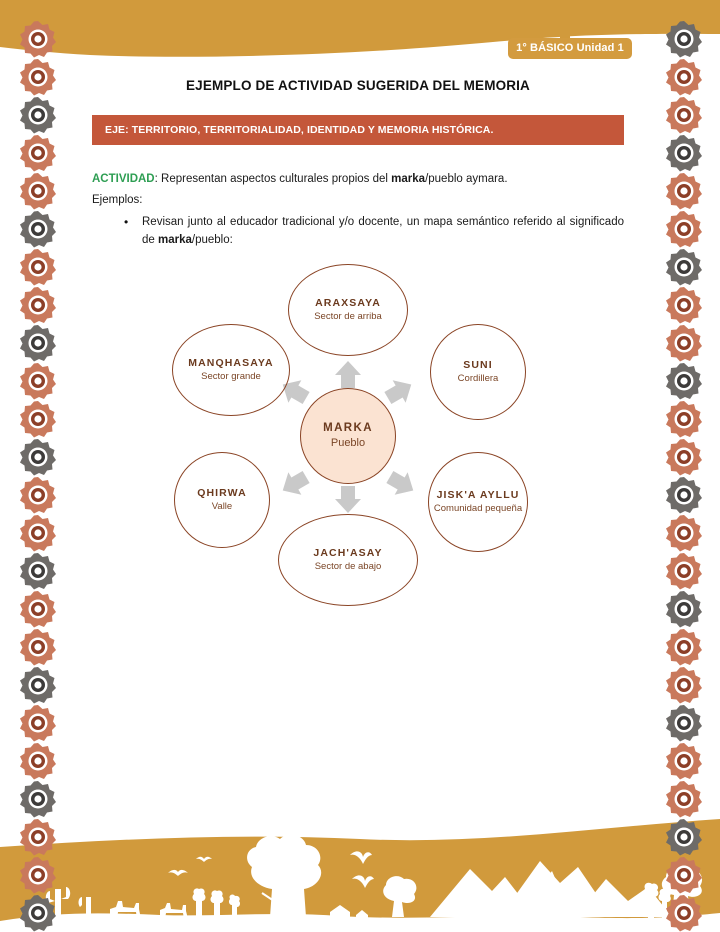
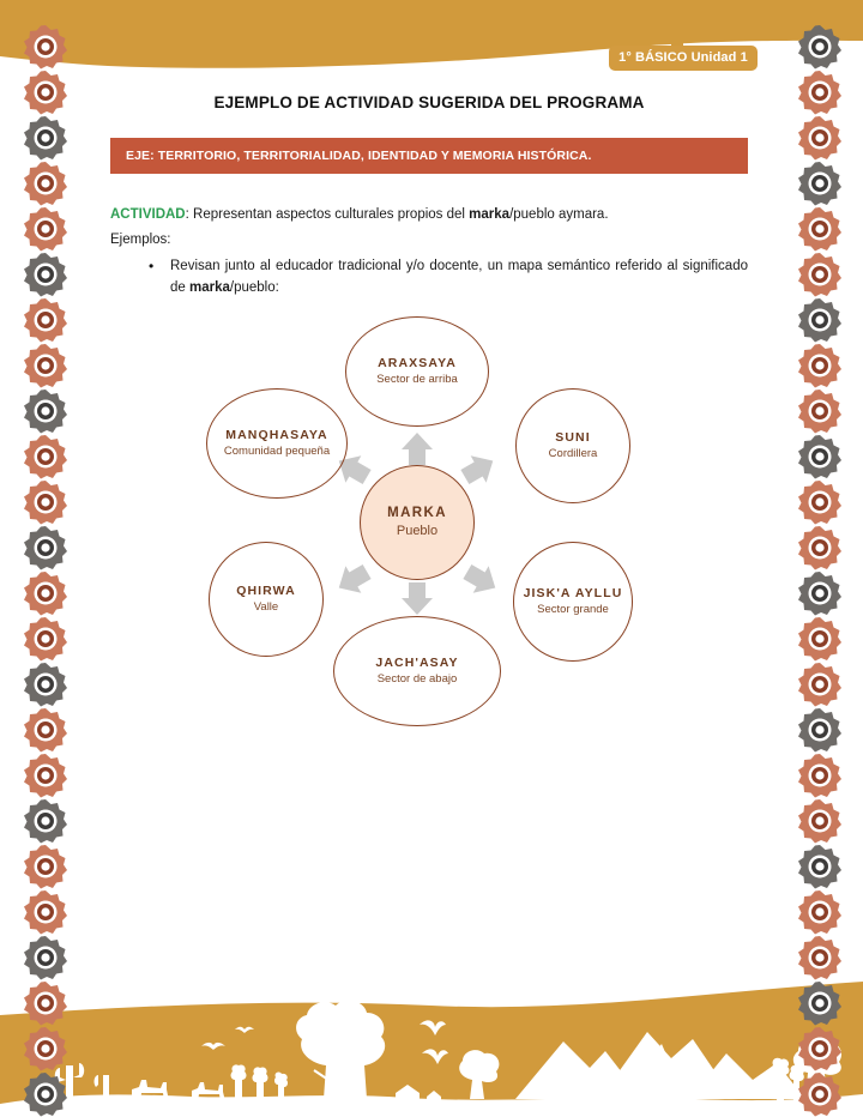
  1° BÁSICO Unidad 1
- EJEMPLO DE ACTIVIDAD SUGERIDA DEL MEMORIA
+ EJEMPLO DE ACTIVIDAD SUGERIDA DEL PROGRAMA
  EJE: TERRITORIO, TERRITORIALIDAD, IDENTIDAD Y MEMORIA HISTÓRICA.
  ACTIVIDAD: Representan aspectos culturales propios del marka/pueblo aymara.
  Ejemplos:
  Revisan junto al educador tradicional y/o docente, un mapa semántico referido al significado de marka/pueblo:
  ARAXSAYA
  Sector de arriba
  SUNI
  Cordillera
  MANQHASAYA
- Sector grande
+ Comunidad pequeña
  MARKA
  Pueblo
  JISK'A AYLLU
- Comunidad pequeña
+ Sector grande
  QHIRWA
  Valle
  JACH'ASAY
  Sector de abajo
